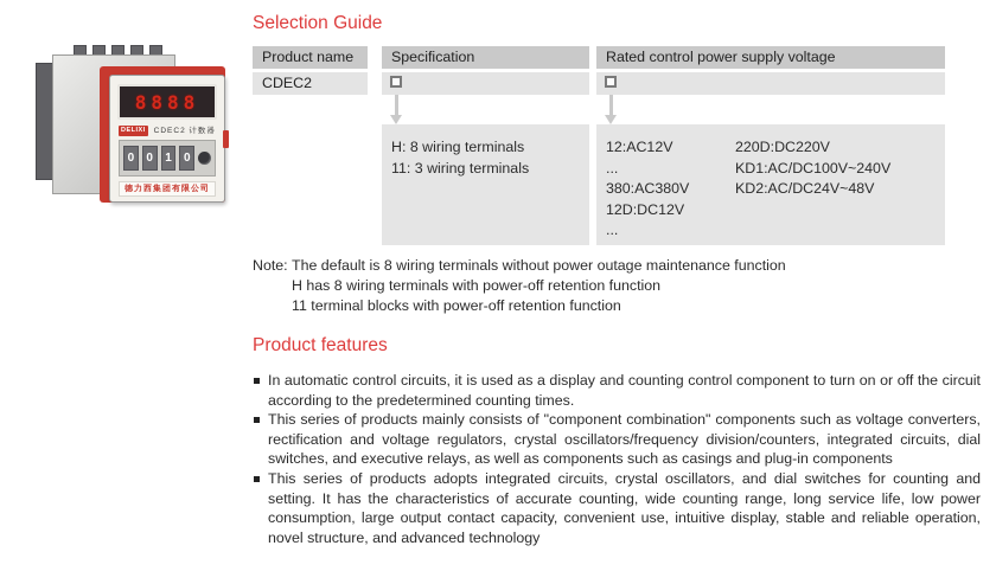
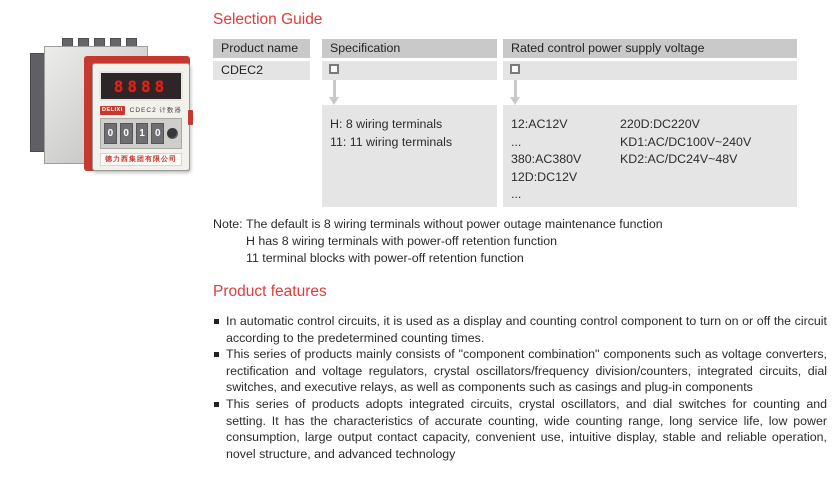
  8888
  0
  0
  1
  0
  Selection Guide
  Product name
  Specification
  Rated control power supply voltage
  CDEC2
  H: 8 wiring terminals
- 11: 3 wiring terminals
+ 11: 11 wiring terminals
  12:AC12V
  ...
  380:AC380V
  12D:DC12V
  ...
  220D:DC220V
  KD1:AC/DC100V~240V
  KD2:AC/DC24V~48V
  Note:
  The default is 8 wiring terminals without power outage maintenance function
  H has 8 wiring terminals with power-off retention function
  11 terminal blocks with power-off retention function
  Product features
  In automatic control circuits, it is used as a display and counting control component to turn on or off the circuit according to the predetermined counting times.
  This series of products mainly consists of "component combination" components such as voltage converters, rectification and voltage regulators, crystal oscillators/frequency division/counters, integrated circuits, dial switches, and executive relays, as well as components such as casings and plug-in components
  This series of products adopts integrated circuits, crystal oscillators, and dial switches for counting and setting. It has the characteristics of accurate counting, wide counting range, long service life, low power consumption, large output contact capacity, convenient use, intuitive display, stable and reliable operation, novel structure, and advanced technology
